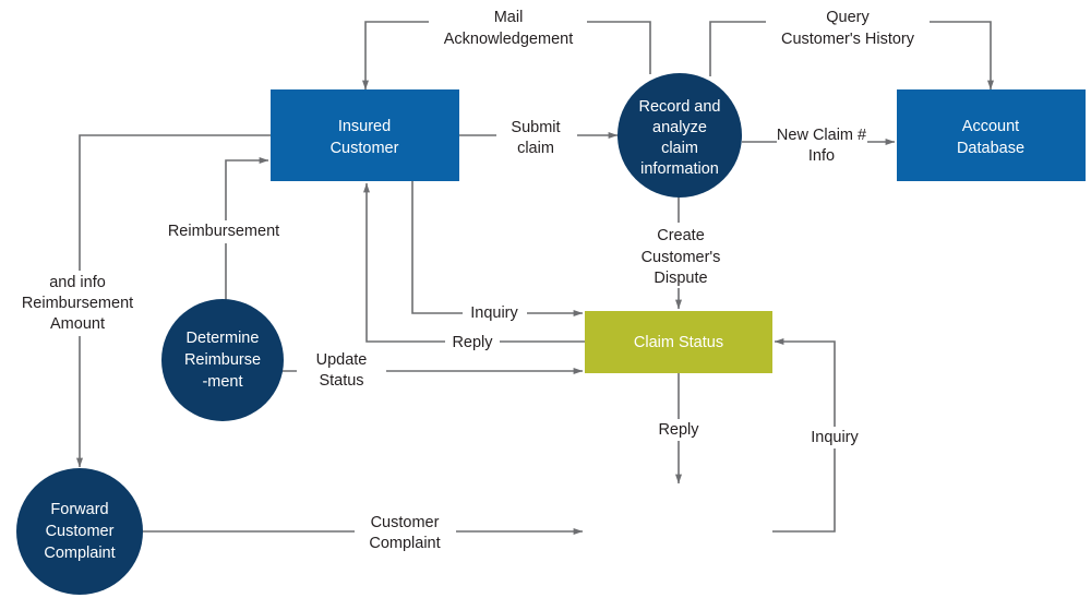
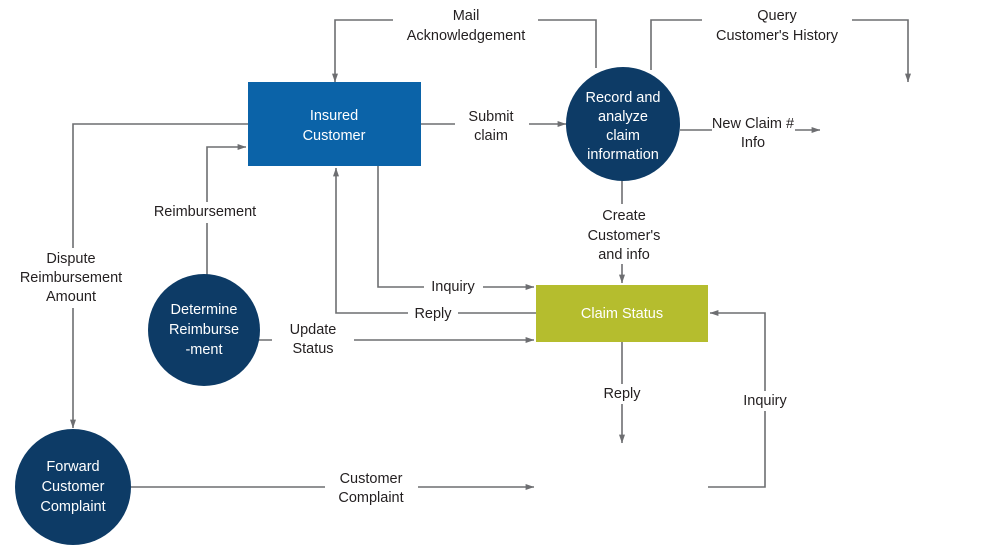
  Insured
  Customer
  Record and
  analyze
  claim
  information
- Account
- Database
  Claim Status
  Determine
  Reimburse
  -ment
  Forward
  Customer
  Complaint
  Mail
  Acknowledgement
  Submit
  claim
  Query
  Customer's History
  New Claim #
  Info
  Create
  Customer's
- Dispute
+ and info
  Inquiry
  Reply
  Update
  Status
  Reimbursement
- and info
+ Dispute
  Reimbursement
  Amount
  Customer
  Complaint
  Reply
  Inquiry
